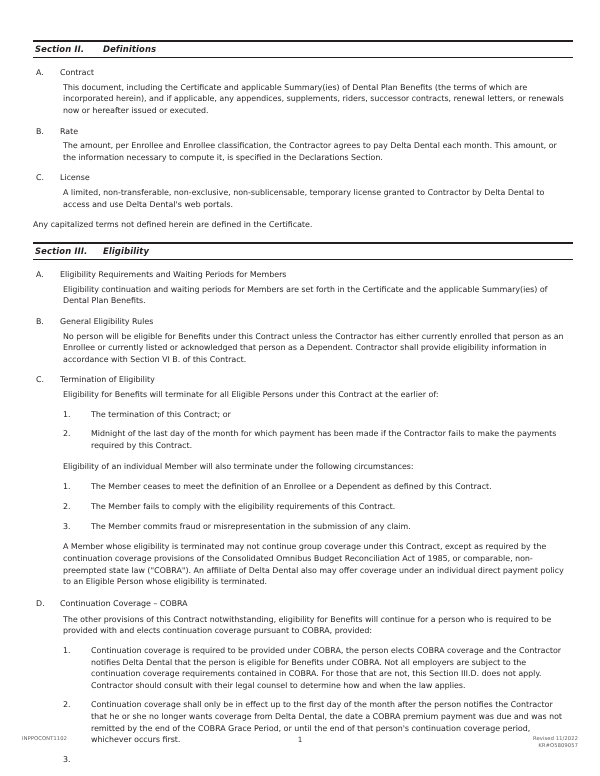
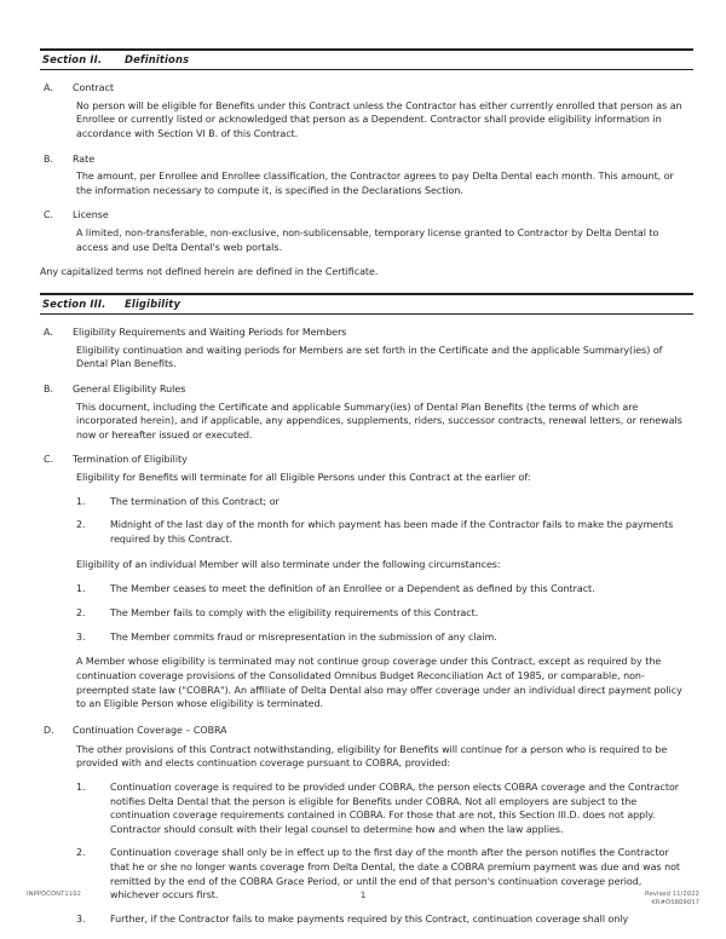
  Section II.
  Definitions
  A.
  Contract
- This document, including the Certificate and applicable Summary(ies) of Dental Plan Benefits (the terms of which are incorporated herein), and if applicable, any appendices, supplements, riders, successor contracts, renewal letters, or renewals now or hereafter issued or executed.
+ No person will be eligible for Benefits under this Contract unless the Contractor has either currently enrolled that person as an Enrollee or currently listed or acknowledged that person as a Dependent. Contractor shall provide eligibility information in accordance with Section VI B. of this Contract.
  B.
  Rate
  The amount, per Enrollee and Enrollee classification, the Contractor agrees to pay Delta Dental each month. This amount, or the information necessary to compute it, is specified in the Declarations Section.
  C.
  License
  A limited, non-transferable, non-exclusive, non-sublicensable, temporary license granted to Contractor by Delta Dental to access and use Delta Dental's web portals.
  Any capitalized terms not defined herein are defined in the Certificate.
  Section III.
  Eligibility
  A.
  Eligibility Requirements and Waiting Periods for Members
  Eligibility continuation and waiting periods for Members are set forth in the Certificate and the applicable Summary(ies) of Dental Plan Benefits.
  B.
  General Eligibility Rules
- No person will be eligible for Benefits under this Contract unless the Contractor has either currently enrolled that person as an Enrollee or currently listed or acknowledged that person as a Dependent. Contractor shall provide eligibility information in accordance with Section VI B. of this Contract.
+ This document, including the Certificate and applicable Summary(ies) of Dental Plan Benefits (the terms of which are incorporated herein), and if applicable, any appendices, supplements, riders, successor contracts, renewal letters, or renewals now or hereafter issued or executed.
  C.
  Termination of Eligibility
  Eligibility for Benefits will terminate for all Eligible Persons under this Contract at the earlier of:
  1.
  The termination of this Contract; or
  2.
  Midnight of the last day of the month for which payment has been made if the Contractor fails to make the payments required by this Contract.
  Eligibility of an individual Member will also terminate under the following circumstances:
  1.
  The Member ceases to meet the definition of an Enrollee or a Dependent as defined by this Contract.
  2.
  The Member fails to comply with the eligibility requirements of this Contract.
  3.
  The Member commits fraud or misrepresentation in the submission of any claim.
  A Member whose eligibility is terminated may not continue group coverage under this Contract, except as required by the continuation coverage provisions of the Consolidated Omnibus Budget Reconciliation Act of 1985, or comparable, non-preempted state law ("COBRA"). An affiliate of Delta Dental also may offer coverage under an individual direct payment policy to an Eligible Person whose eligibility is terminated.
  D.
  Continuation Coverage – COBRA
  The other provisions of this Contract notwithstanding, eligibility for Benefits will continue for a person who is required to be provided with and elects continuation coverage pursuant to COBRA, provided:
  1.
  Continuation coverage is required to be provided under COBRA, the person elects COBRA coverage and the Contractor notifies Delta Dental that the person is eligible for Benefits under COBRA. Not all employers are subject to the continuation coverage requirements contained in COBRA. For those that are not, this Section III.D. does not apply. Contractor should consult with their legal counsel to determine how and when the law applies.
  2.
  Continuation coverage shall only be in effect up to the first day of the month after the person notifies the Contractor that he or she no longer wants coverage from Delta Dental, the date a COBRA premium payment was due and was not remitted by the end of the COBRA Grace Period, or until the end of that person's continuation coverage period, whichever occurs first.
  3.
+ Further, if the Contractor fails to make payments required by this Contract, continuation coverage shall only
  1
